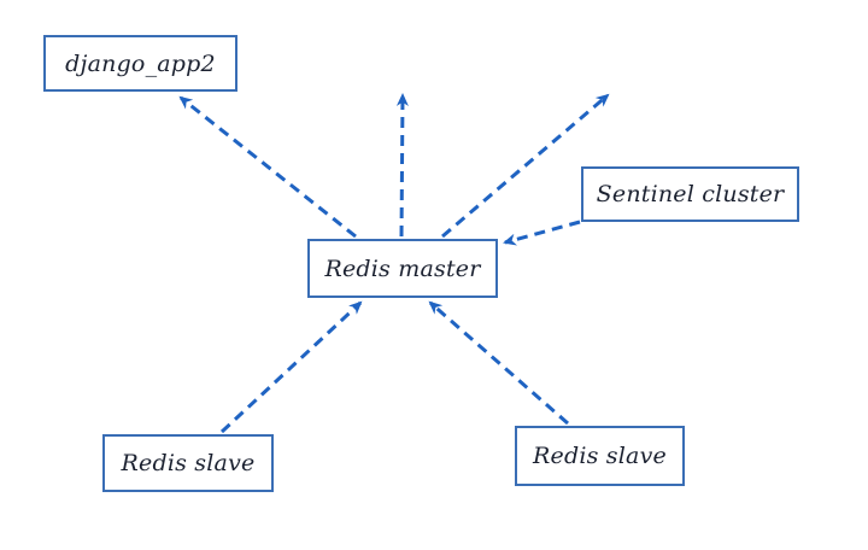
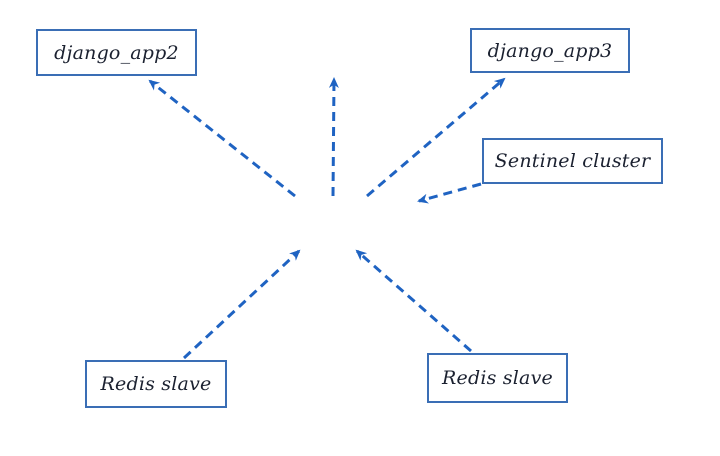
  django_app2
+ django_app3
  Sentinel cluster
- Redis master
  Redis slave
  Redis slave
